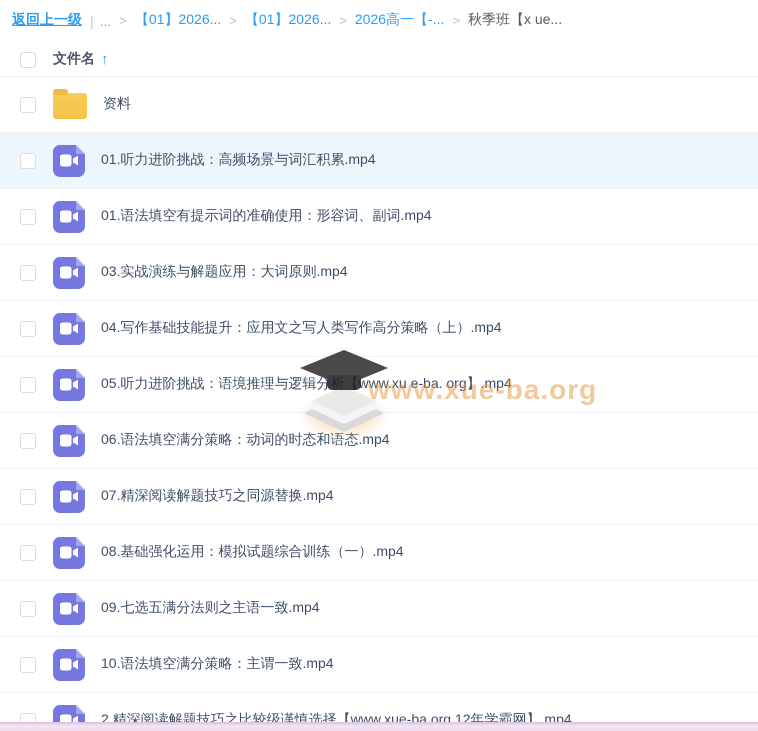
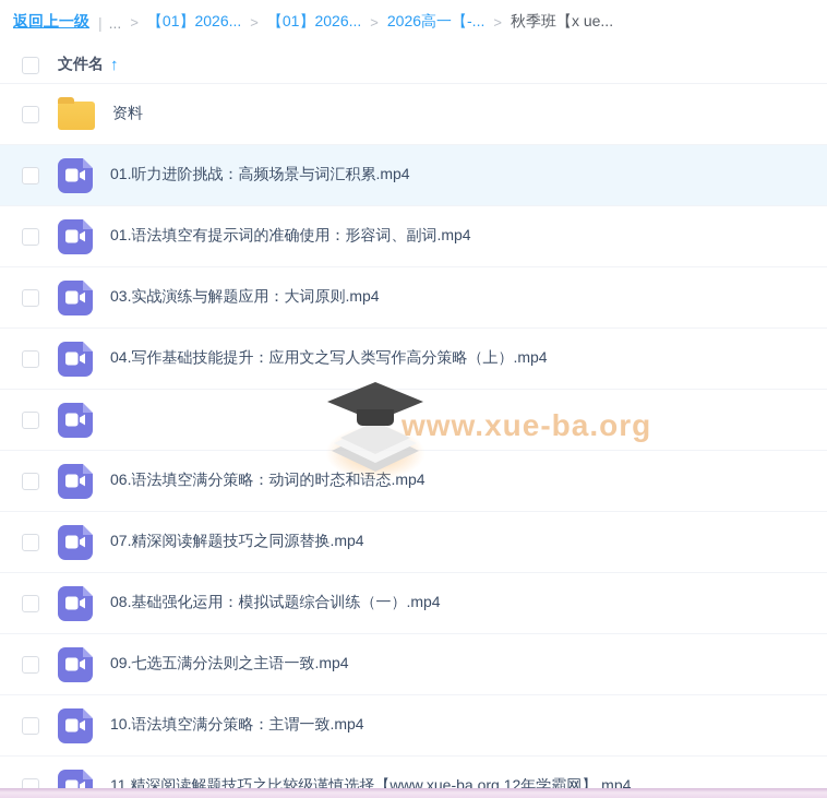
  返回上一级
  |
  ...
  >
  【01】2026...
  >
  【01】2026...
  >
  2026高一【-...
  >
  秋季班【x ue...
  文件名
  ↑
  资料
  01.听力进阶挑战：高频场景与词汇积累.mp4
  01.语法填空有提示词的准确使用：形容词、副词.mp4
  03.实战演练与解题应用：大词原则.mp4
  04.写作基础技能提升：应用文之写人类写作高分策略（上）.mp4
- 05.听力进阶挑战：语境推理与逻辑分析【www.xu e-ba. org】.mp4
  06.语法填空满分策略：动词的时态和语态.mp4
  07.精深阅读解题技巧之同源替换.mp4
  08.基础强化运用：模拟试题综合训练（一）.mp4
  09.七选五满分法则之主语一致.mp4
  10.语法填空满分策略：主谓一致.mp4
- 2.精深阅读解题技巧之比较级谨慎选择【www.xue-ba.org 12年学霸网】.mp4
+ 11.精深阅读解题技巧之比较级谨慎选择【www.xue-ba.org 12年学霸网】.mp4
  www.xue-ba.org
